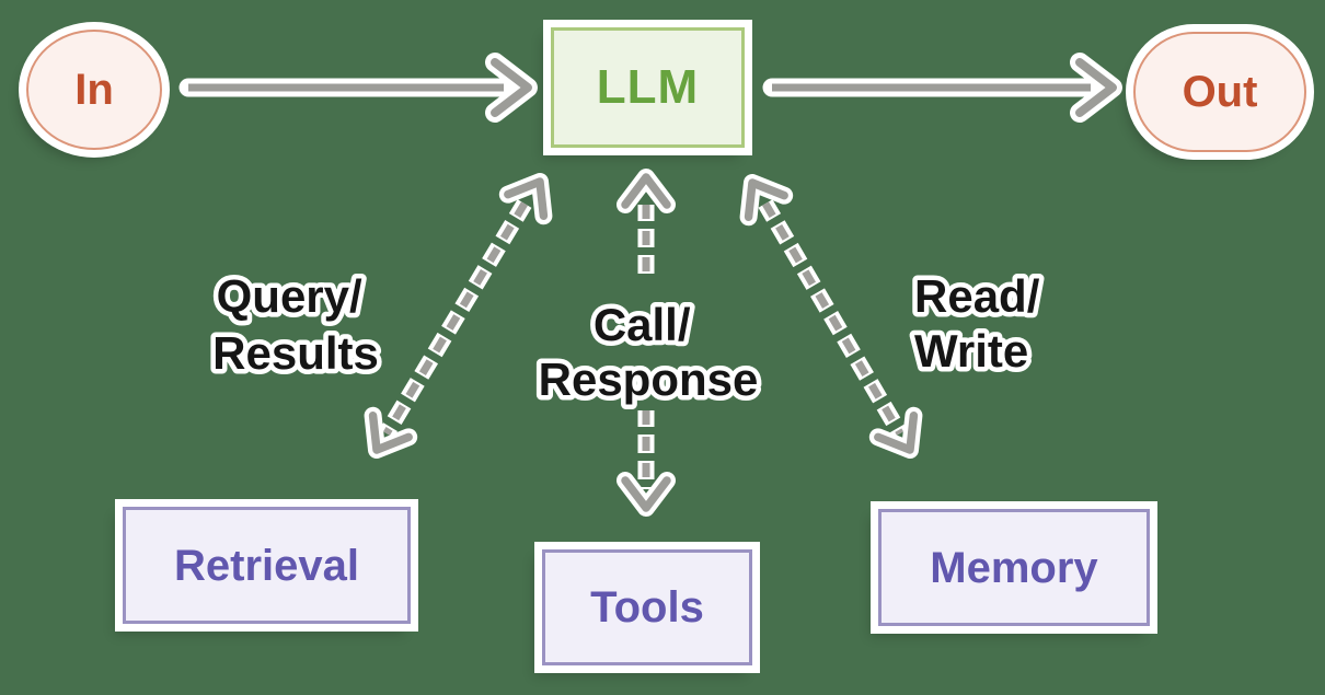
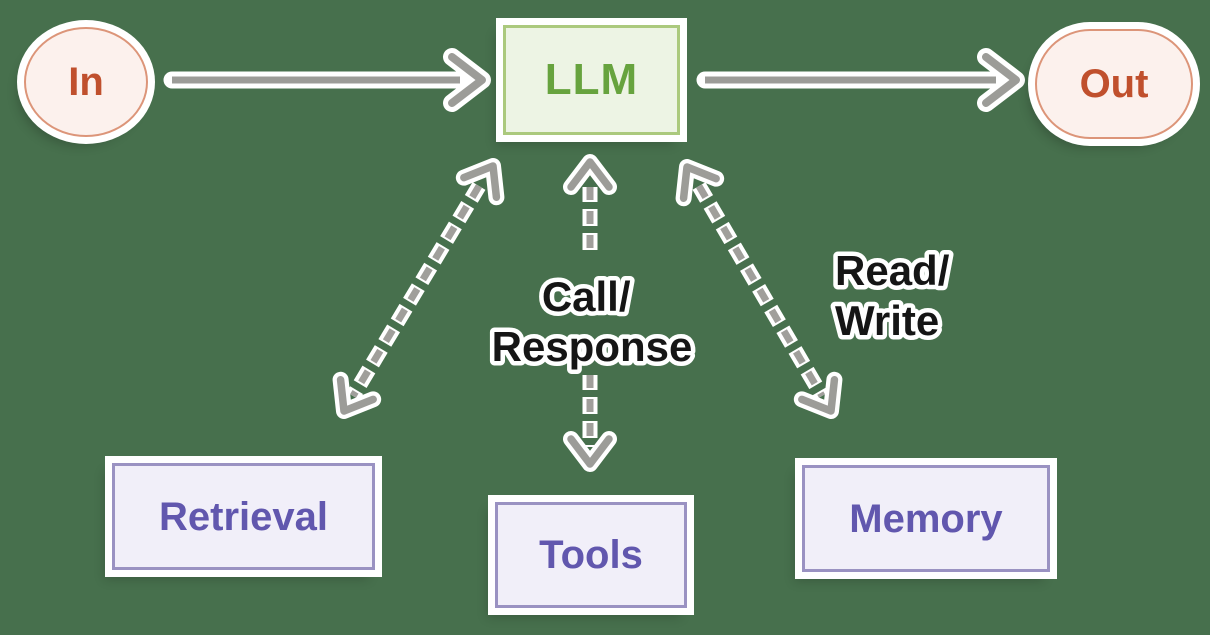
- Query/ Results
  Call/ Response
  Read/ Write
  In
  LLM
  Out
  Retrieval
  Tools
  Memory
